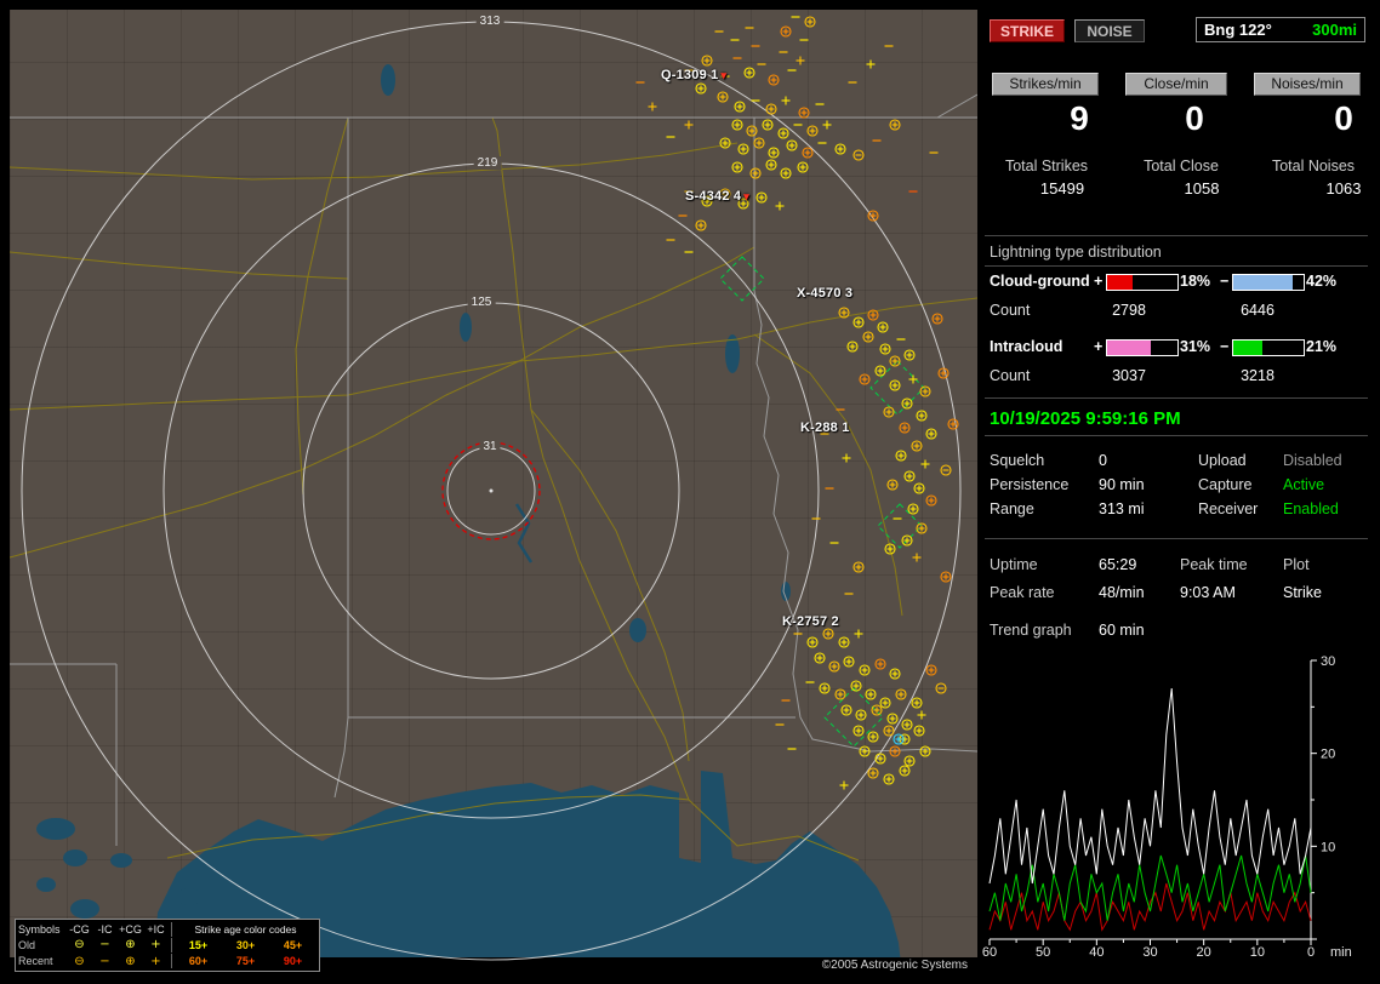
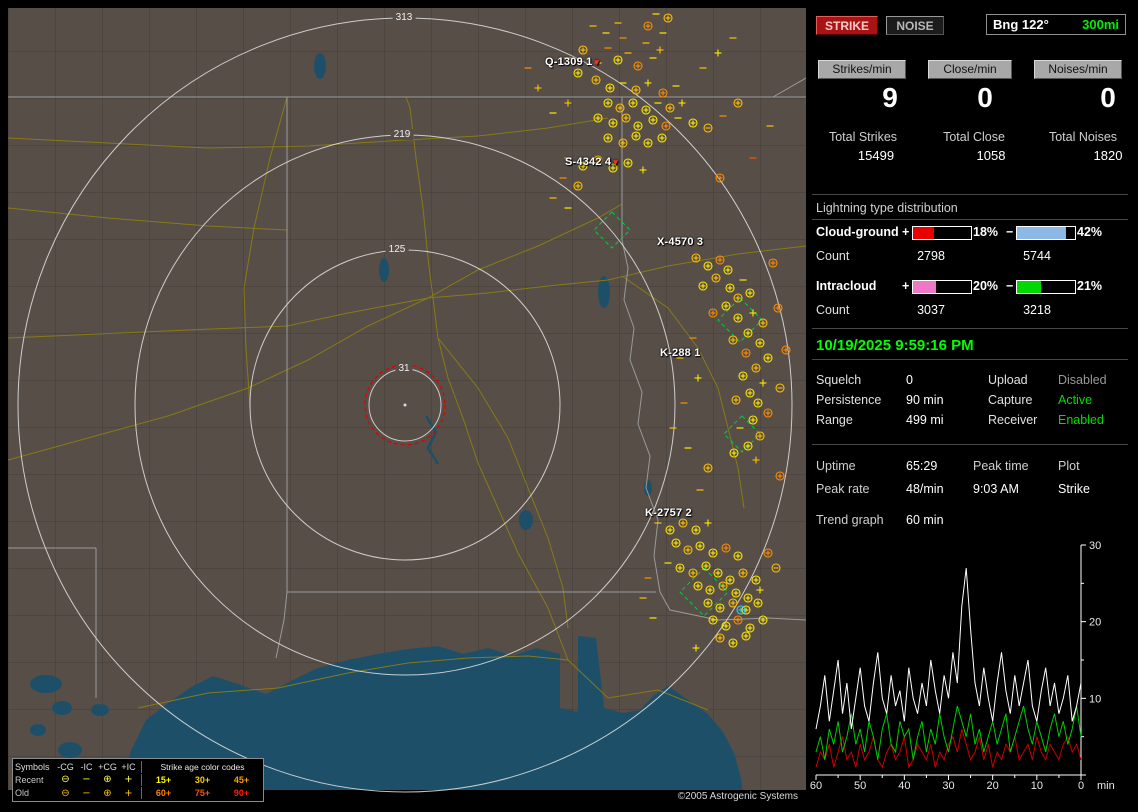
  313
  219
  125
  31
  Q-1309 1 ▾
  S-4342 4 ▾
  X-4570 3
  K-288 1
  K-2757 2
  Symbols
  -CG
  -IC
  +CG
  +IC
  Strike age color codes
- Old
+ Recent
  ⊖
  −
  ⊕
  +
  15+
  30+
  45+
- Recent
+ Old
  ⊖
  −
  ⊕
  +
  60+
  75+
  90+
  ©2005 Astrogenic Systems
  STRIKE
  NOISE
  Bng 122°
  300mi
  Strikes/min
  Close/min
  Noises/min
  9
  0
  0
  Total Strikes
  Total Close
  Total Noises
  15499
  1058
- 1063
+ 1820
  Lightning type distribution
  Cloud-ground
  +
  18%
  −
  42%
  Count
  2798
- 6446
+ 5744
  Intracloud
  +
- 31%
+ 20%
  −
  21%
  Count
  3037
  3218
  10/19/2025 9:59:16 PM
  Squelch
  0
  Upload
  Disabled
  Persistence
  90 min
  Capture
  Active
  Range
- 313 mi
+ 499 mi
  Receiver
  Enabled
  Uptime
  65:29
  Peak time
  Plot
  Peak rate
  48/min
  9:03 AM
  Strike
  Trend graph
  60 min
  30
  20
  10
  60
  50
  40
  30
  20
  10
  0
  min
